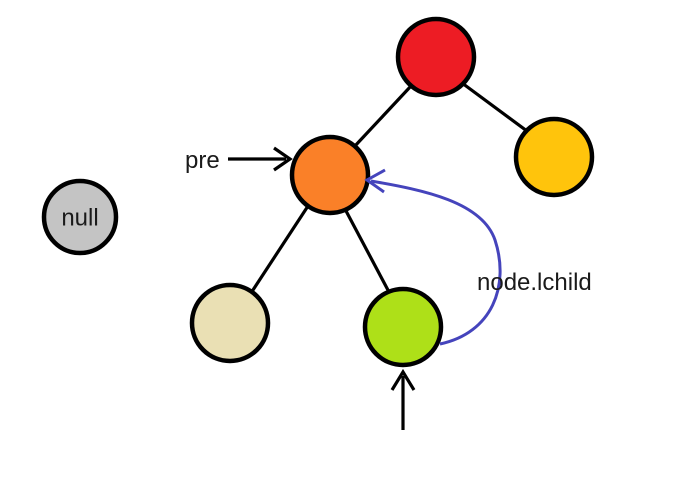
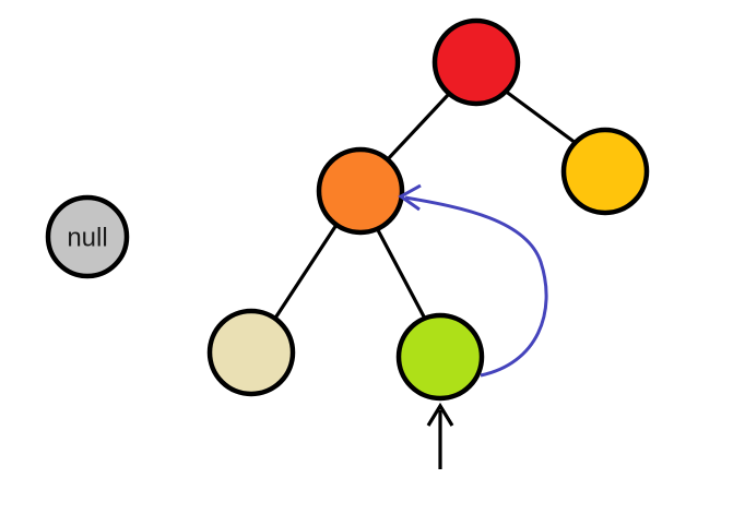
  null
- pre
- node.lchild
